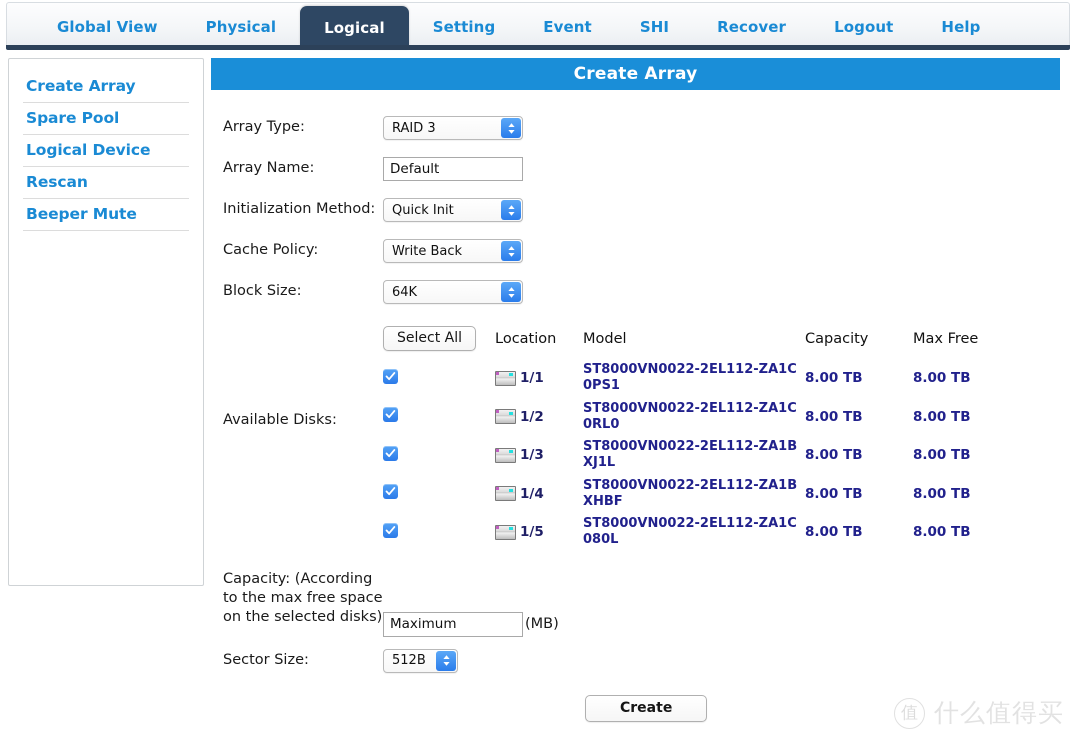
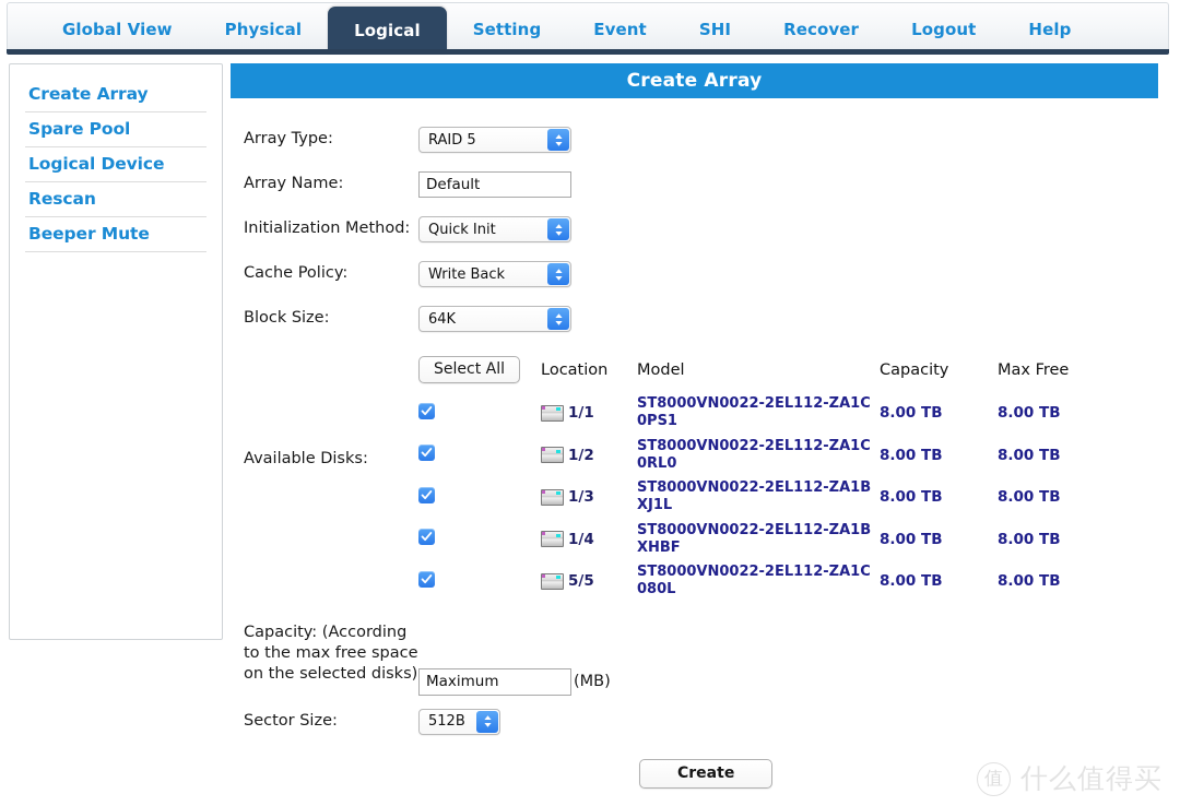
  Global View
  Physical
  Logical
  Setting
  Event
  SHI
  Recover
  Logout
  Help
  Create Array
  Spare Pool
  Logical Device
  Rescan
  Beeper Mute
  Create Array
  Array Type:
- RAID 3
+ RAID 5
  Array Name:
  Default
  Initialization Method:
  Quick Init
  Cache Policy:
  Write Back
  Block Size:
  64K
  Available Disks:
  Select All	Location	Model	Capacity	Max Free
  	1/1	ST8000VN0022-2EL112-ZA1C0PS1	8.00 TB	8.00 TB
  	1/2	ST8000VN0022-2EL112-ZA1C0RL0	8.00 TB	8.00 TB
  	1/3	ST8000VN0022-2EL112-ZA1BXJ1L	8.00 TB	8.00 TB
  	1/4	ST8000VN0022-2EL112-ZA1BXHBF	8.00 TB	8.00 TB
- 	1/5	ST8000VN0022-2EL112-ZA1C080L	8.00 TB	8.00 TB
+ 	5/5	ST8000VN0022-2EL112-ZA1C080L	8.00 TB	8.00 TB
  Capacity: (According to the max free space on the selected disks)
  Maximum
  (MB)
  Sector Size:
  512B
  Create
  值
  什么值得买
